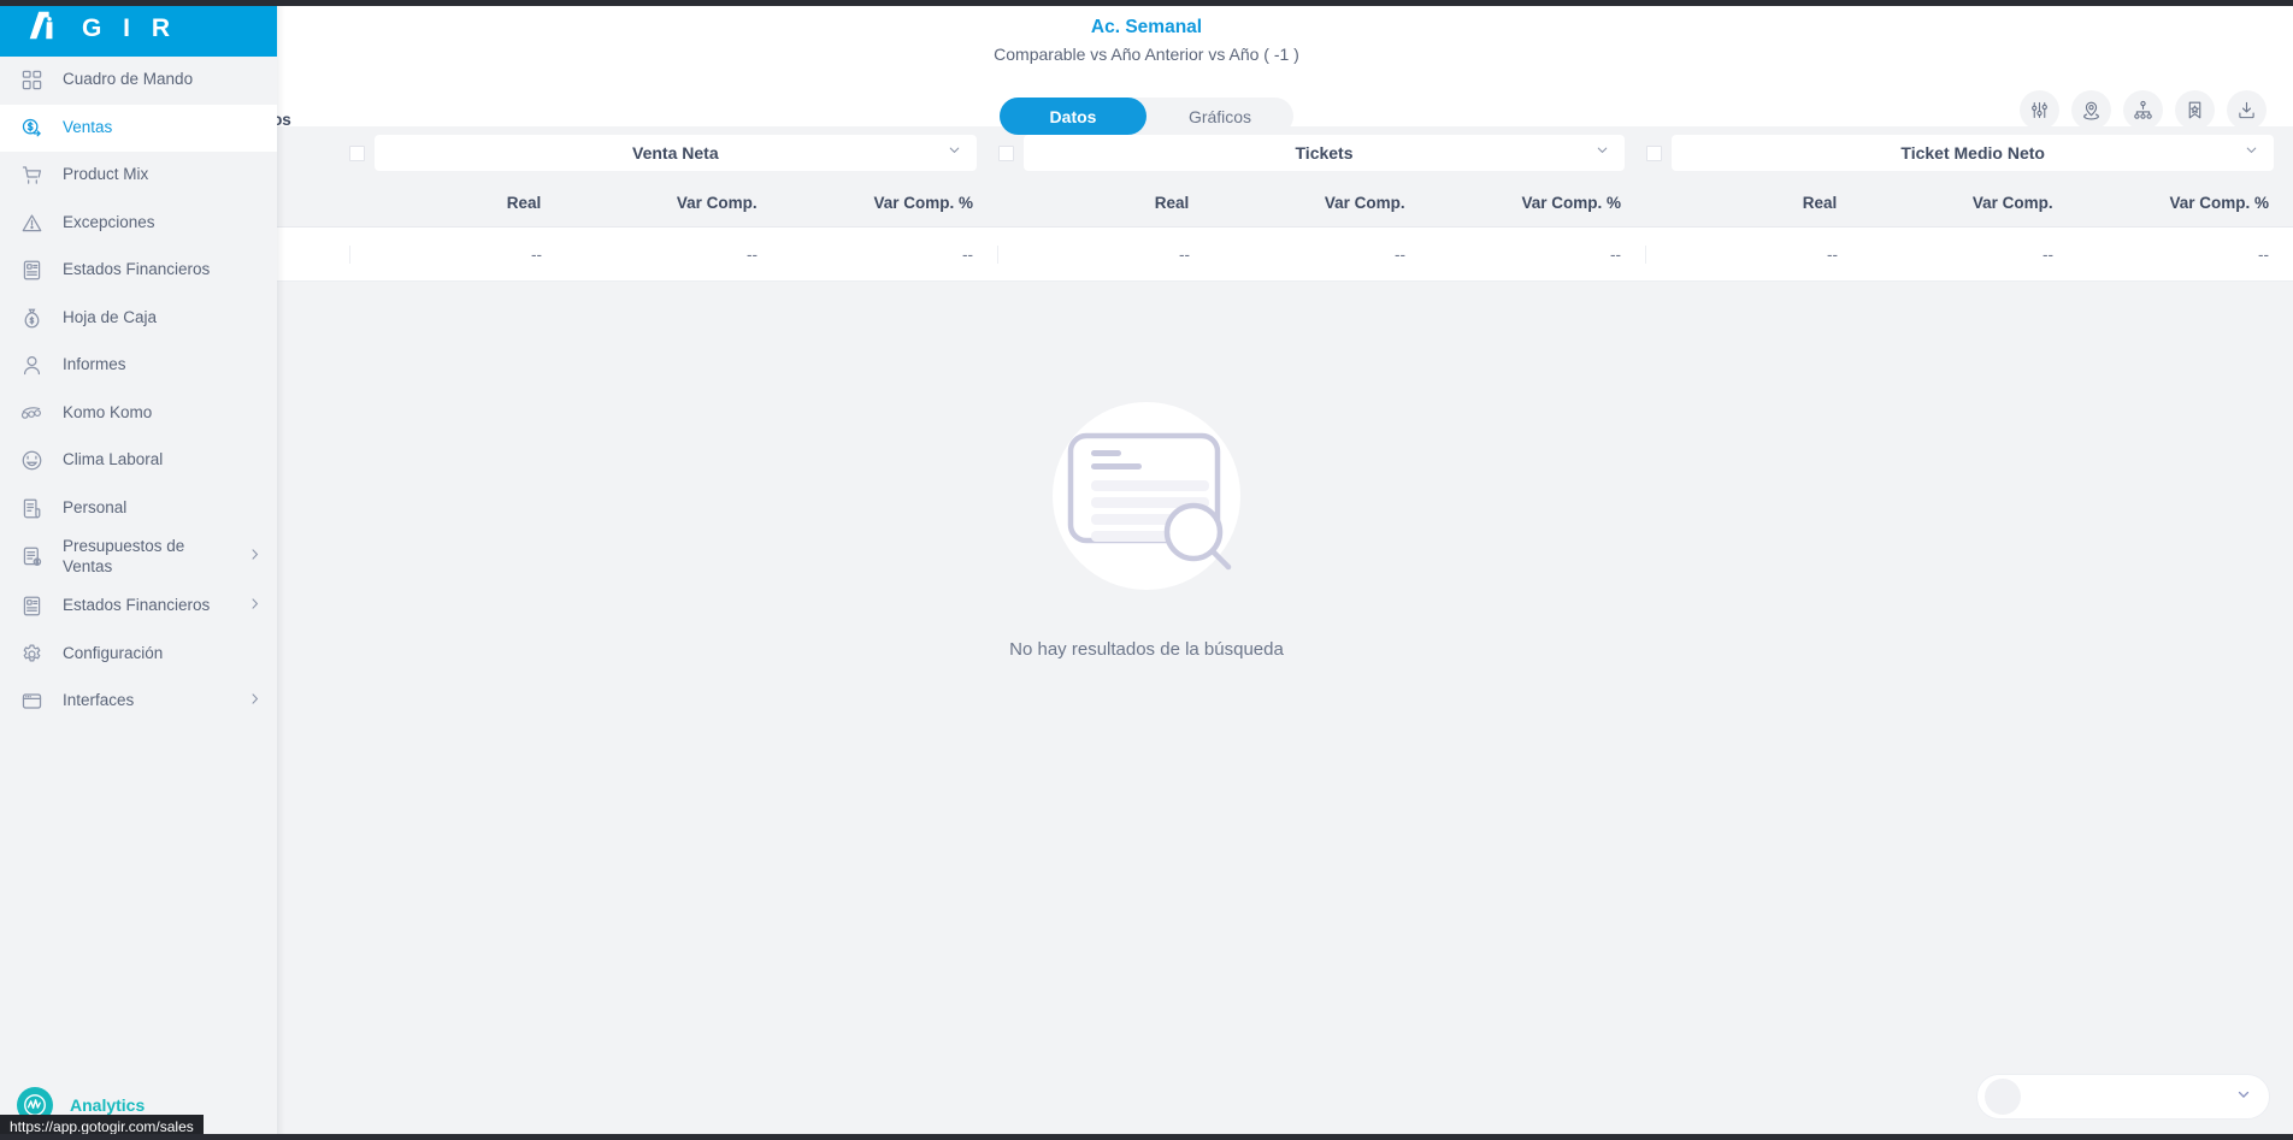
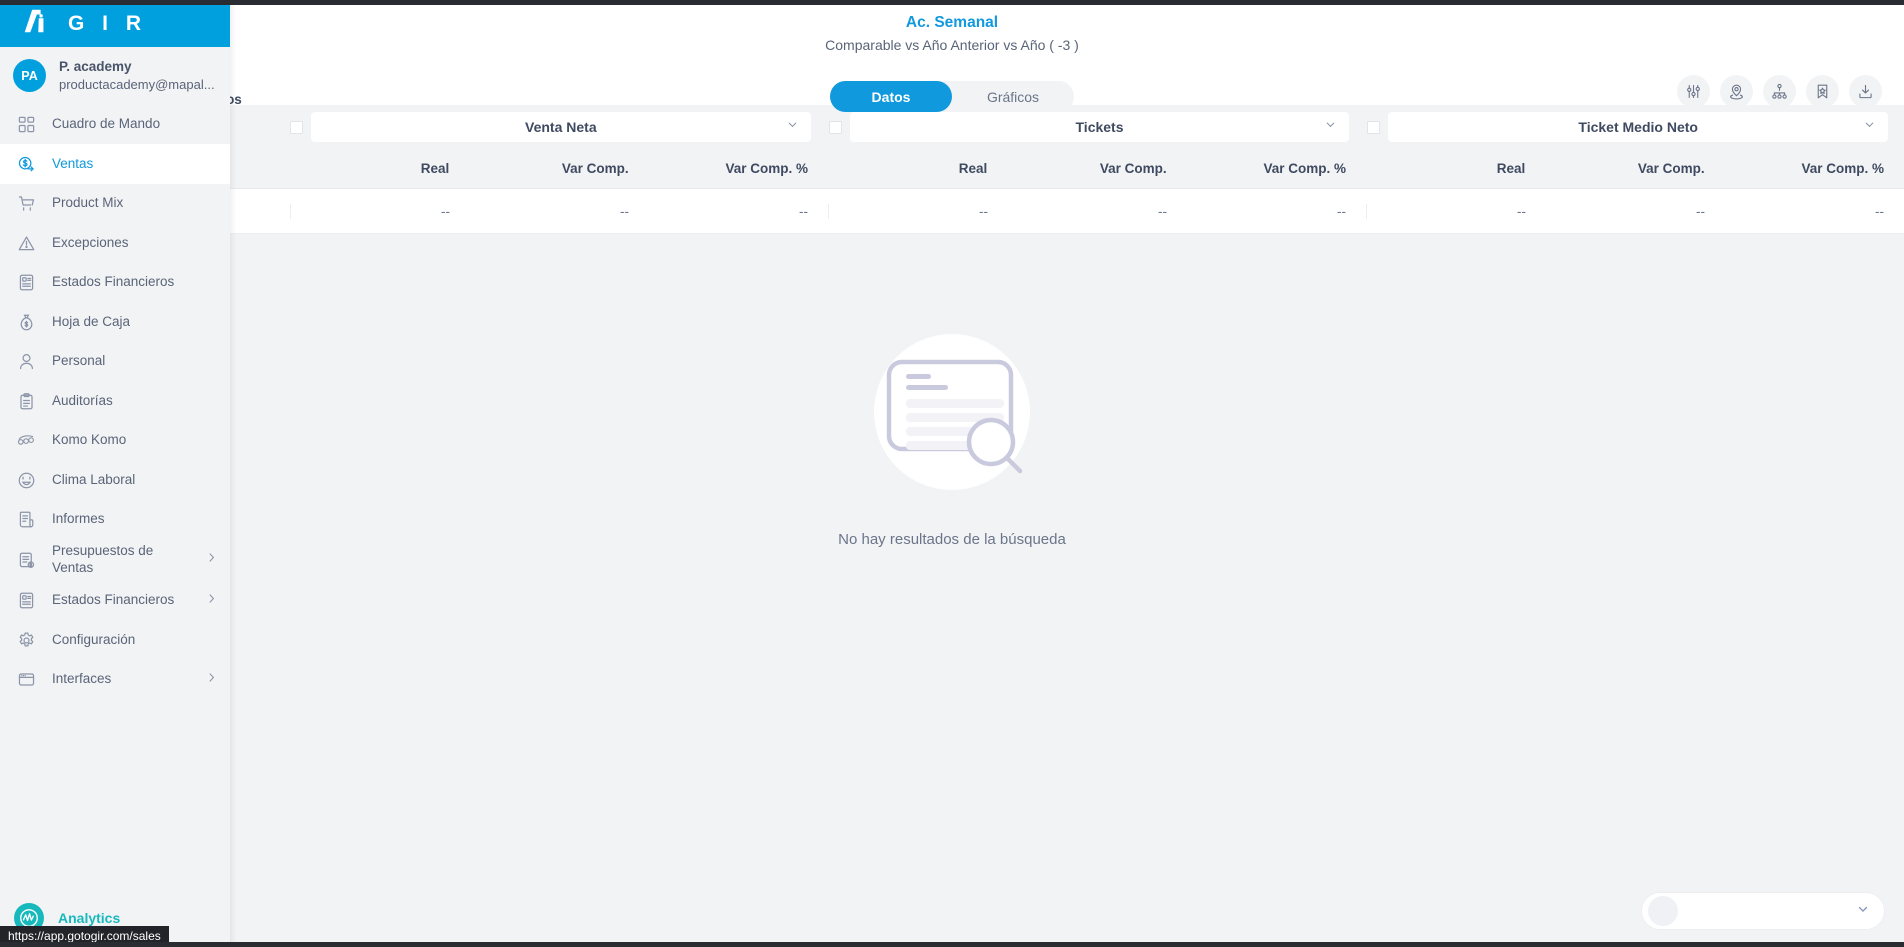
  Ac. Semanal
- Comparable vs Año Anterior vs Año ( -1 )
+ Comparable vs Año Anterior vs Año ( -3 )
  Datos
  Gráficos
  Venta Neta
  Tickets
  Ticket Medio Neto
  Real
  Var Comp.
  Var Comp. %
  Real
  Var Comp.
  Var Comp. %
  Real
  Var Comp.
  Var Comp. %
  --
  --
  --
  --
  --
  --
  --
  --
  --
  No hay resultados de la búsqueda
  G I R
+ PA
+ P. academy
+ productacademy@mapal...
  Cuadro de Mando
  Ventas
  Product Mix
  Excepciones
  Estados Financieros
  Hoja de Caja
- Informes
+ Personal
+ Auditorías
  Komo Komo
  Clima Laboral
- Personal
+ Informes
  Presupuestos de Ventas
  Estados Financieros
  Configuración
  Interfaces
  Analytics
  https://app.gotogir.com/sales
